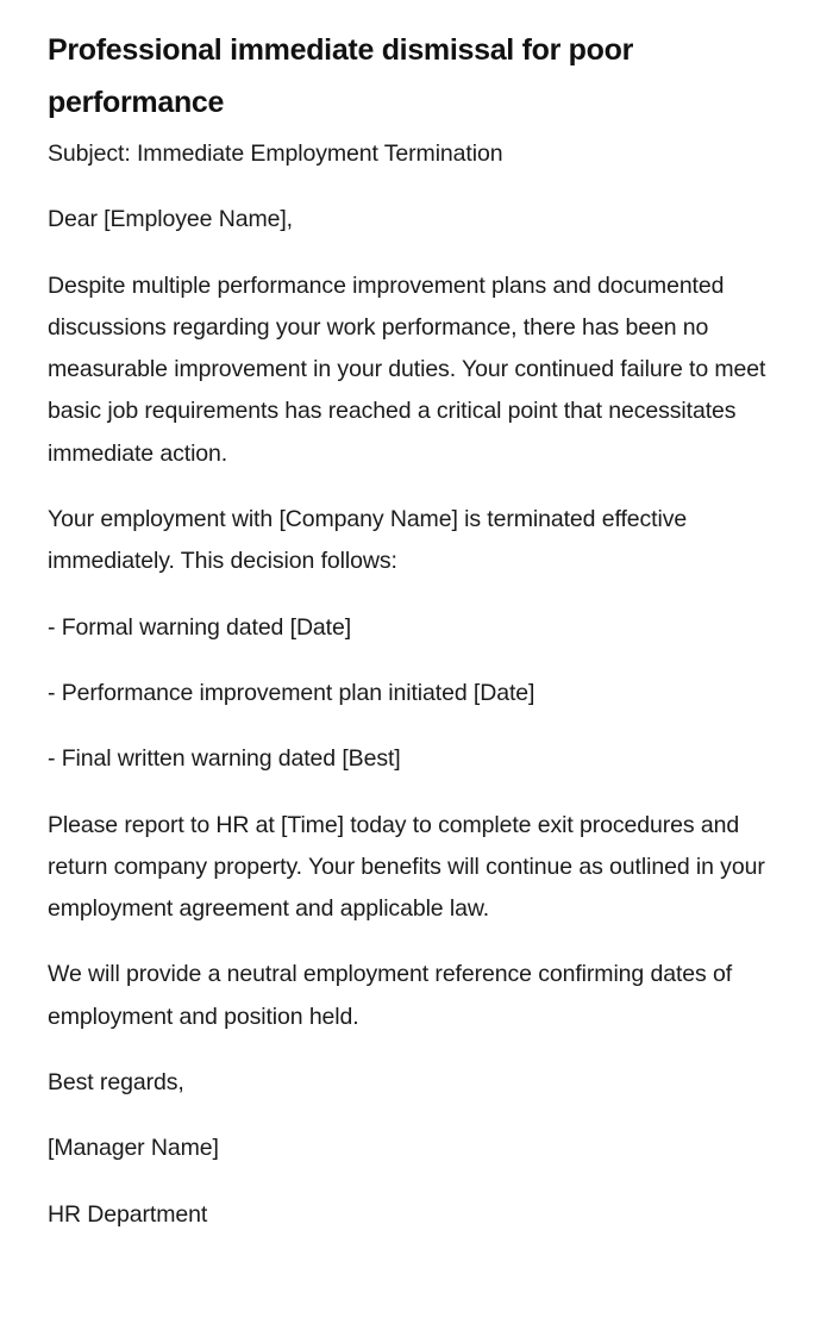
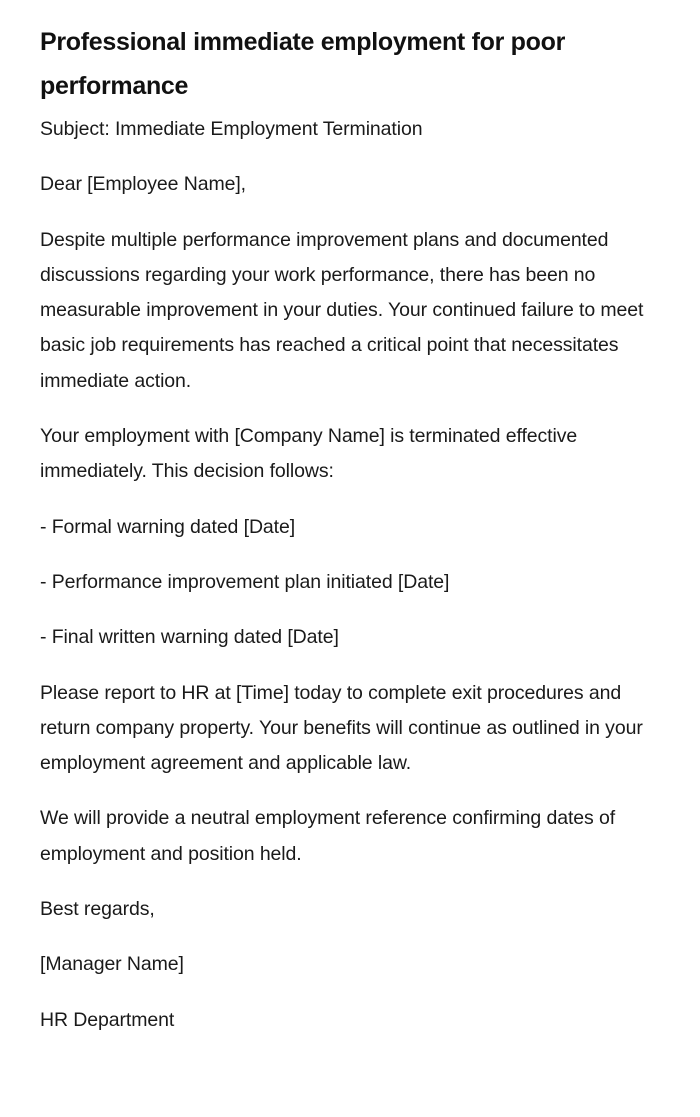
- Professional immediate dismissal for poor performance
+ Professional immediate employment for poor performance
  Subject: Immediate Employment Termination
  Dear [Employee Name],
  Despite multiple performance improvement plans and documented discussions regarding your work performance, there has been no measurable improvement in your duties. Your continued failure to meet basic job requirements has reached a critical point that necessitates immediate action.
  Your employment with [Company Name] is terminated effective immediately. This decision follows:
  - Formal warning dated [Date]
  - Performance improvement plan initiated [Date]
- - Final written warning dated [Best]
+ - Final written warning dated [Date]
  Please report to HR at [Time] today to complete exit procedures and return company property. Your benefits will continue as outlined in your employment agreement and applicable law.
  We will provide a neutral employment reference confirming dates of employment and position held.
  Best regards,
  [Manager Name]
  HR Department
